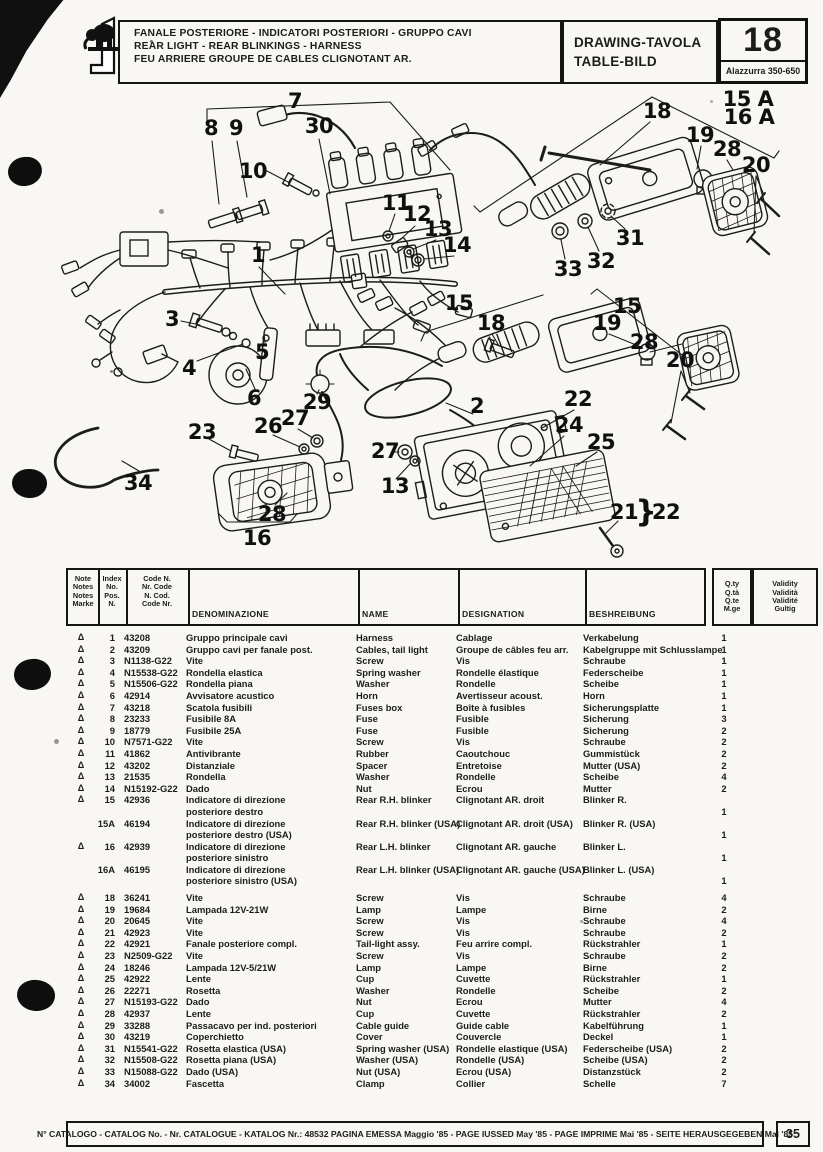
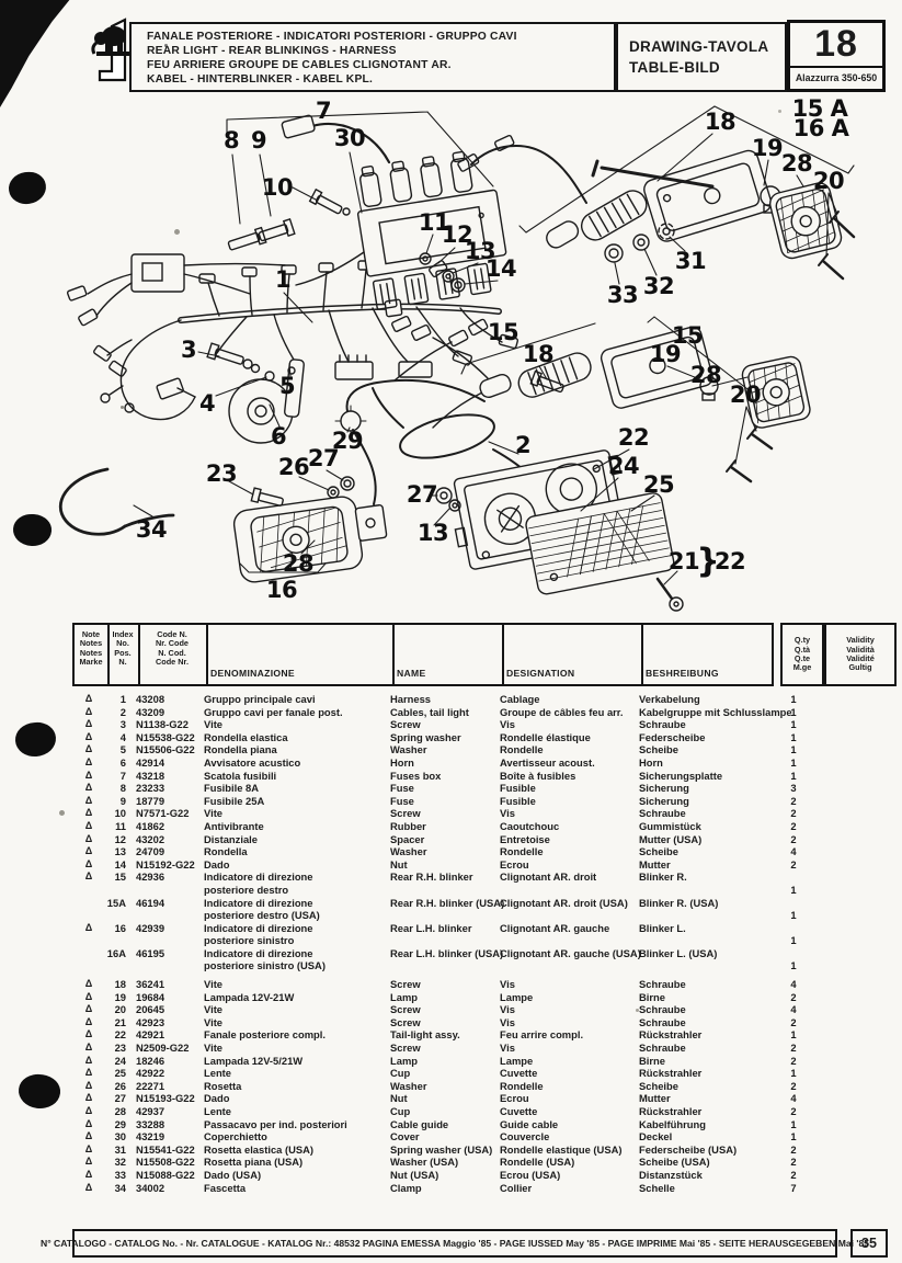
  FANALE POSTERIORE - INDICATORI POSTERIORI - GRUPPO CAVI
  REAR LIGHT - REAR BLINKINGS - HARNESS
  FEU ARRIERE GROUPE DE CABLES CLIGNOTANT AR.
+ KABEL - HINTERBLINKER - KABEL KPL.
  DRAWING-TAVOLA
  TABLE-BILD
  18
  Alazzurra 350-650
  7
  8
  9
  30
  10
  1
  11
  12
  13
  14
  18
  15 A
  16 A
  19
  28
  20
  31
  32
  33
  15
  18
  19
  15
  28
  20
  3
  4
  5
  6
  29
  2
  22
  24
  25
  26
  27
  23
  34
  27
  13
  28
  16
  21
  }
  22
  Note
  Notes
  Notes
  Marke
  Index
  No.
  Pos.
  N.
  Code N.
  Nr. Code
  N. Cod.
  Code Nr.
  DENOMINAZIONE
  NAME
  DESIGNATION
  BESHREIBUNG
  Q.ty
  Q.tà
  Q.te
  M.ge
  Validity
  Validità
  Validité
  Gultig
  Δ
  1
  43208
  Gruppo principale cavi
  Harness
  Cablage
  Verkabelung
  1
  Δ
  2
  43209
  Gruppo cavi per fanale post.
  Cables, tail light
  Groupe de câbles feu arr.
  Kabelgruppe mit Schlusslam
  1
  Δ
  3
  N1138-G22
  Vite
  Screw
  Vis
  Schraube
  1
  Δ
  4
  N15538-G22
  Rondella elastica
  Spring washer
  Rondelle élastique
  Federscheibe
  1
  Δ
  5
  N15506-G22
  Rondella piana
  Washer
  Rondelle
  Scheibe
  1
  Δ
  6
  42914
  Avvisatore acustico
  Horn
  Avertisseur acoust.
  Horn
  1
  Δ
  7
  43218
  Scatola fusibili
  Fuses box
  Boîte à fusibles
  Sicherungsplatte
  1
  Δ
  8
  23233
  Fusibile 8A
  Fuse
  Fusible
  Sicherung
  3
  Δ
  9
  18779
  Fusibile 25A
  Fuse
  Fusible
  Sicherung
  2
  Δ
  10
  N7571-G22
  Vite
  Screw
  Vis
  Schraube
  2
  Δ
  11
  41862
  Antivibrante
  Rubber
  Caoutchouc
  Gummistück
  2
  Δ
  12
  43202
  Distanziale
  Spacer
  Entretoise
  Mutter (USA)
  2
  Δ
  13
- 21535
+ 24709
  Rondella
  Washer
  Rondelle
  Scheibe
  4
  Δ
  14
  N15192-G22
  Dado
  Nut
  Ecrou
  Mutter
  2
  Δ
  15
  42936
  Indicatore di direzione
  posteriore destro
  Rear R.H. blinker
  Clignotant AR. droit
  Blinker R.
  1
  15A
  46194
  Indicatore di direzione
  posteriore destro (USA)
  Rear R.H. blinker (USA
  Clignotant AR. droit (USA)
  Blinker R. (USA)
  1
  Δ
  16
  42939
  Indicatore di direzione
  posteriore sinistro
  Rear L.H. blinker
  Clignotant AR. gauche
  Blinker L.
  1
  16A
  46195
  Indicatore di direzione
  posteriore sinistro (USA)
  Rear L.H. blinker (USA
  Clignotant AR. gauche (USA
  Blinker L. (USA)
  1
  Δ
  18
  36241
  Vite
  Screw
  Vis
  Schraube
  4
  Δ
  19
  19684
  Lampada 12V-21W
  Lamp
  Lampe
  Birne
  2
  Δ
  20
  20645
  Vite
  Screw
  Vis
  Schraube
  4
  Δ
  21
  42923
  Vite
  Screw
  Vis
  Schraube
  2
  Δ
  22
  42921
  Fanale posteriore compl.
  Tail-light assy.
  Feu arrire compl.
  Rückstrahler
  1
  Δ
  23
  N2509-G22
  Vite
  Screw
  Vis
  Schraube
  2
  Δ
  24
  18246
  Lampada 12V-5/21W
  Lamp
  Lampe
  Birne
  2
  Δ
  25
  42922
  Lente
  Cup
  Cuvette
  Rückstrahler
  1
  Δ
  26
  22271
  Rosetta
  Washer
  Rondelle
  Scheibe
  2
  Δ
  27
  N15193-G22
  Dado
  Nut
  Ecrou
  Mutter
  4
  Δ
  28
  42937
  Lente
  Cup
  Cuvette
  Rückstrahler
  2
  Δ
  29
  33288
  Passacavo per ind. posteriori
  Cable guide
  Guide cable
  Kabelführung
  1
  Δ
  30
  43219
  Coperchietto
  Cover
  Couvercle
  Deckel
  1
  Δ
  31
  N15541-G22
  Rosetta elastica (USA)
  Spring washer (USA)
  Rondelle elastique (USA)
  Federscheibe (USA)
  2
  Δ
  32
  N15508-G22
  Rosetta piana (USA)
  Washer (USA)
  Rondelle (USA)
  Scheibe (USA)
  2
  Δ
  33
  N15088-G22
  Dado (USA)
  Nut (USA)
  Ecrou (USA)
  Distanzstück
  2
  Δ
  34
  34002
  Fascetta
  Clamp
  Collier
  Schelle
  7
  N° CATALOGO - CATALOG No. - Nr. CATALOGUE - KATALOG Nr.: 48532 PAGINA EMESSA Maggio '85 - PAGE IUSSED May '85 - PAGE IMPRIME Mai '85 - SEITE HERAUSGEGEBEN Mai '85
  35
